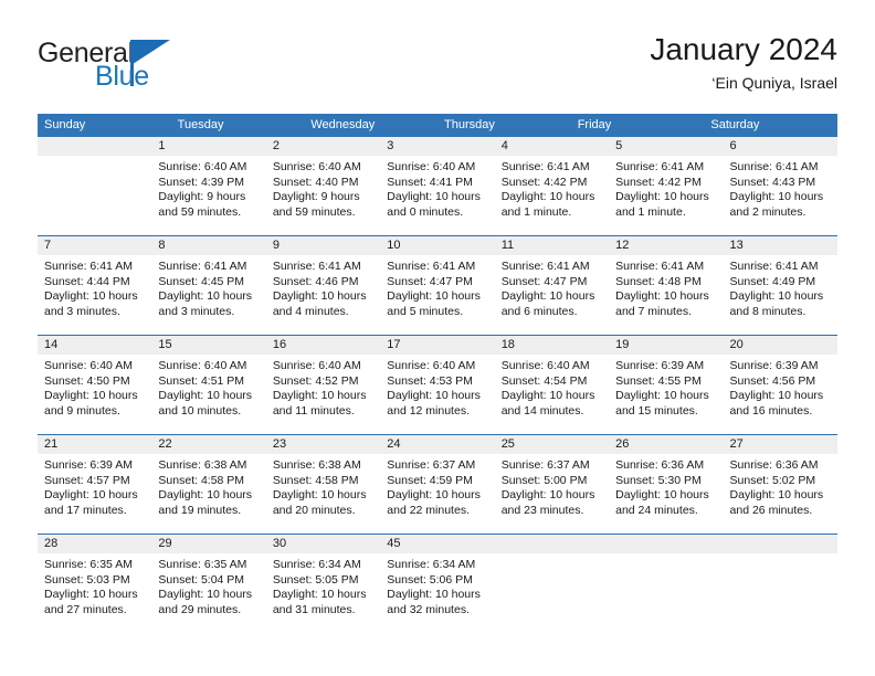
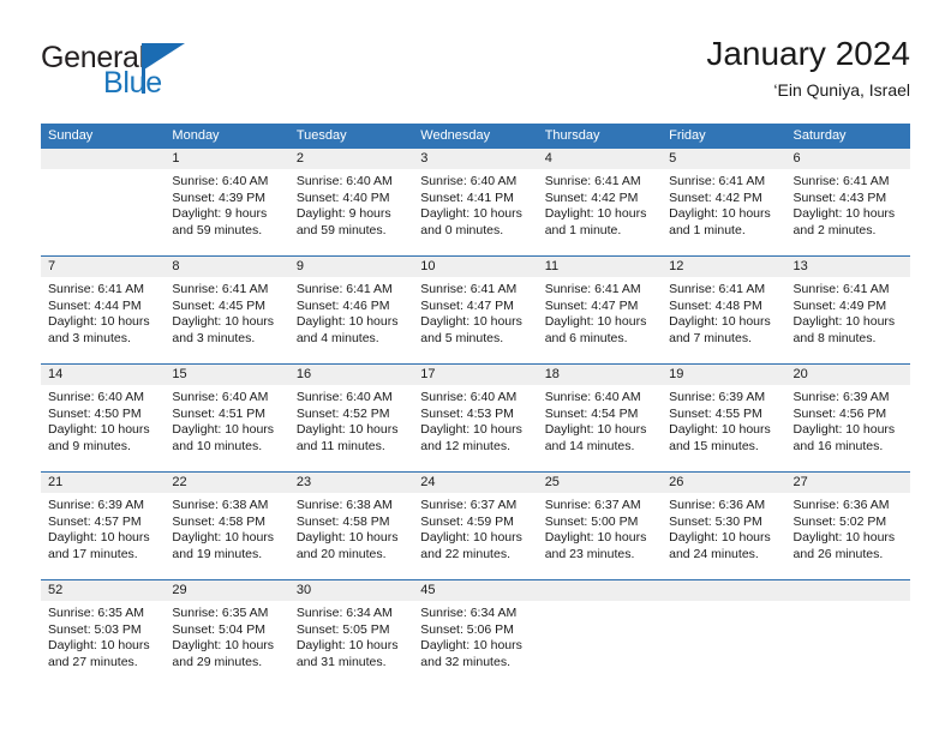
  Genera
  Blue
  January 2024
  ‘Ein Quniya, Israel
  Sunday
+ Monday
  Tuesday
  Wednesday
  Thursday
  Friday
  Saturday
  1
  2
  3
  4
  5
  6
  Sunrise: 6:40 AM
  Sunset: 4:39 PM
  Daylight: 9 hours
  and 59 minutes.
  Sunrise: 6:40 AM
  Sunset: 4:40 PM
  Daylight: 9 hours
  and 59 minutes.
  Sunrise: 6:40 AM
  Sunset: 4:41 PM
  Daylight: 10 hours
  and 0 minutes.
  Sunrise: 6:41 AM
  Sunset: 4:42 PM
  Daylight: 10 hours
  and 1 minute.
  Sunrise: 6:41 AM
  Sunset: 4:42 PM
  Daylight: 10 hours
  and 1 minute.
  Sunrise: 6:41 AM
  Sunset: 4:43 PM
  Daylight: 10 hours
  and 2 minutes.
  7
  8
  9
  10
  11
  12
  13
  Sunrise: 6:41 AM
  Sunset: 4:44 PM
  Daylight: 10 hours
  and 3 minutes.
  Sunrise: 6:41 AM
  Sunset: 4:45 PM
  Daylight: 10 hours
  and 3 minutes.
  Sunrise: 6:41 AM
  Sunset: 4:46 PM
  Daylight: 10 hours
  and 4 minutes.
  Sunrise: 6:41 AM
  Sunset: 4:47 PM
  Daylight: 10 hours
  and 5 minutes.
  Sunrise: 6:41 AM
  Sunset: 4:47 PM
  Daylight: 10 hours
  and 6 minutes.
  Sunrise: 6:41 AM
  Sunset: 4:48 PM
  Daylight: 10 hours
  and 7 minutes.
  Sunrise: 6:41 AM
  Sunset: 4:49 PM
  Daylight: 10 hours
  and 8 minutes.
  14
  15
  16
  17
  18
  19
  20
  Sunrise: 6:40 AM
  Sunset: 4:50 PM
  Daylight: 10 hours
  and 9 minutes.
  Sunrise: 6:40 AM
  Sunset: 4:51 PM
  Daylight: 10 hours
  and 10 minutes.
  Sunrise: 6:40 AM
  Sunset: 4:52 PM
  Daylight: 10 hours
  and 11 minutes.
  Sunrise: 6:40 AM
  Sunset: 4:53 PM
  Daylight: 10 hours
  and 12 minutes.
  Sunrise: 6:40 AM
  Sunset: 4:54 PM
  Daylight: 10 hours
  and 14 minutes.
  Sunrise: 6:39 AM
  Sunset: 4:55 PM
  Daylight: 10 hours
  and 15 minutes.
  Sunrise: 6:39 AM
  Sunset: 4:56 PM
  Daylight: 10 hours
  and 16 minutes.
  21
  22
  23
  24
  25
  26
  27
  Sunrise: 6:39 AM
  Sunset: 4:57 PM
  Daylight: 10 hours
  and 17 minutes.
  Sunrise: 6:38 AM
  Sunset: 4:58 PM
  Daylight: 10 hours
  and 19 minutes.
  Sunrise: 6:38 AM
  Sunset: 4:58 PM
  Daylight: 10 hours
  and 20 minutes.
  Sunrise: 6:37 AM
  Sunset: 4:59 PM
  Daylight: 10 hours
  and 22 minutes.
  Sunrise: 6:37 AM
  Sunset: 5:00 PM
  Daylight: 10 hours
  and 23 minutes.
  Sunrise: 6:36 AM
  Sunset: 5:30 PM
  Daylight: 10 hours
  and 24 minutes.
  Sunrise: 6:36 AM
  Sunset: 5:02 PM
  Daylight: 10 hours
  and 26 minutes.
- 28
+ 52
  29
  30
  45
  Sunrise: 6:35 AM
  Sunset: 5:03 PM
  Daylight: 10 hours
  and 27 minutes.
  Sunrise: 6:35 AM
  Sunset: 5:04 PM
  Daylight: 10 hours
  and 29 minutes.
  Sunrise: 6:34 AM
  Sunset: 5:05 PM
  Daylight: 10 hours
  and 31 minutes.
  Sunrise: 6:34 AM
  Sunset: 5:06 PM
  Daylight: 10 hours
  and 32 minutes.
